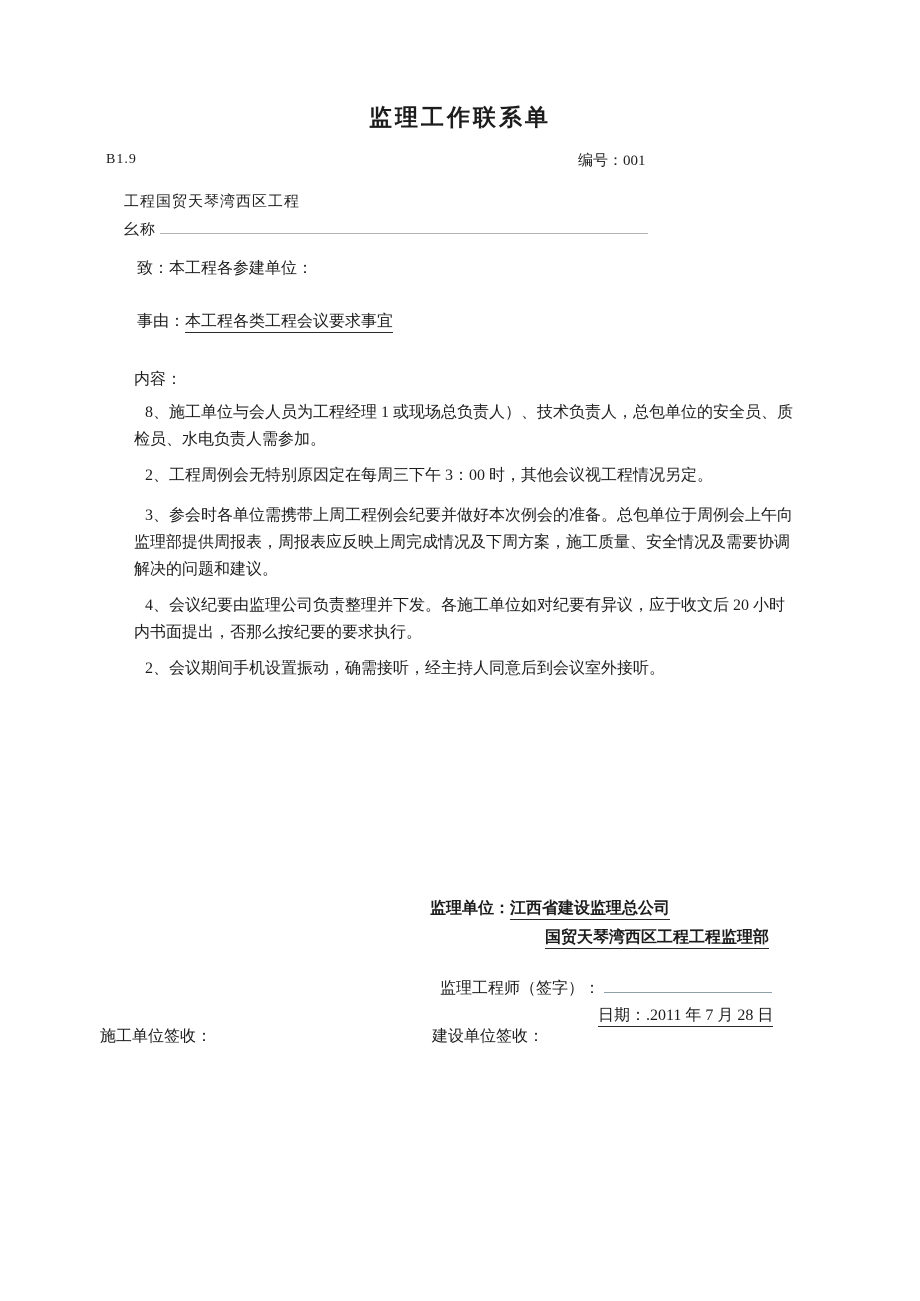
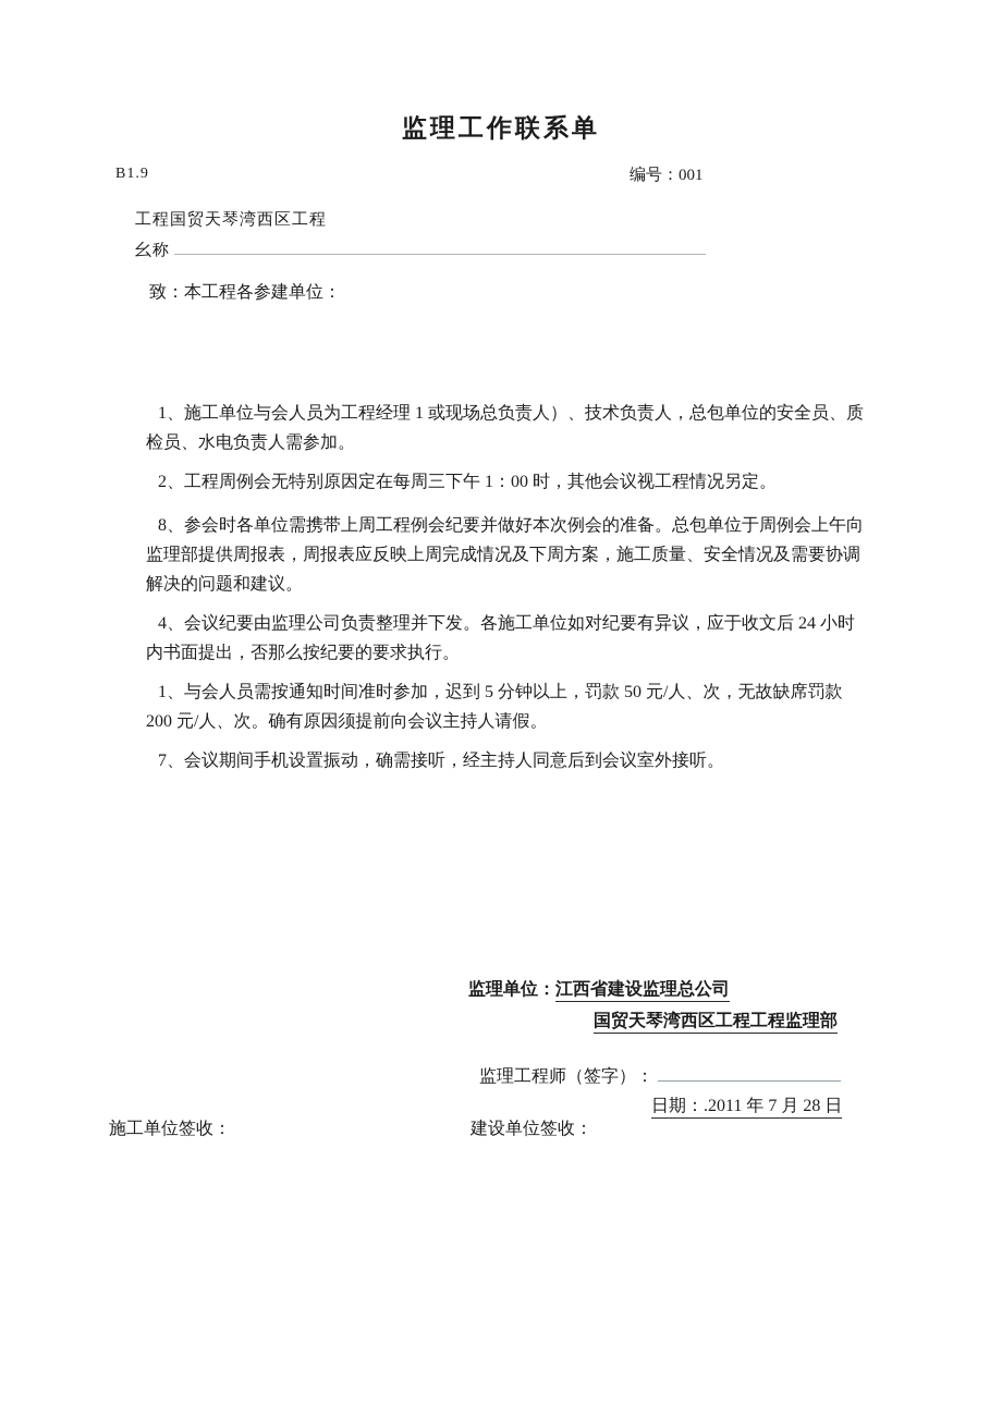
  监理工作联系单
  B1.9
  编号：001
  工程国贸天琴湾西区工程
  幺称
  致：本工程各参建单位：
- 事由：本工程各类工程会议要求事宜
- 内容：
- 8、施工单位与会人员为工程经理 1 或现场总负责人）、技术负责人，总包单位的安全员、质检员、水电负责人需参加。
+ 1、施工单位与会人员为工程经理 1 或现场总负责人）、技术负责人，总包单位的安全员、质检员、水电负责人需参加。
- 2、工程周例会无特别原因定在每周三下午 3：00 时，其他会议视工程情况另定。
+ 2、工程周例会无特别原因定在每周三下午 1：00 时，其他会议视工程情况另定。
- 3、参会时各单位需携带上周工程例会纪要并做好本次例会的准备。总包单位于周例会上午向监理部提供周报表，周报表应反映上周完成情况及下周方案，施工质量、安全情况及需要协调解决的问题和建议。
+ 8、参会时各单位需携带上周工程例会纪要并做好本次例会的准备。总包单位于周例会上午向监理部提供周报表，周报表应反映上周完成情况及下周方案，施工质量、安全情况及需要协调解决的问题和建议。
- 4、会议纪要由监理公司负责整理并下发。各施工单位如对纪要有异议，应于收文后 20 小时内书面提出，否那么按纪要的要求执行。
+ 4、会议纪要由监理公司负责整理并下发。各施工单位如对纪要有异议，应于收文后 24 小时内书面提出，否那么按纪要的要求执行。
+ 1、与会人员需按通知时间准时参加，迟到 5 分钟以上，罚款 50 元/人、次，无故缺席罚款 200 元/人、次。确有原因须提前向会议主持人请假。
- 2、会议期间手机设置振动，确需接听，经主持人同意后到会议室外接听。
+ 7、会议期间手机设置振动，确需接听，经主持人同意后到会议室外接听。
  监理单位：江西省建设监理总公司
  国贸天琴湾西区工程工程监理部
  监理工程师（签字）：
  日期：.2011 年 7 月 28 日
  施工单位签收：
  建设单位签收：
